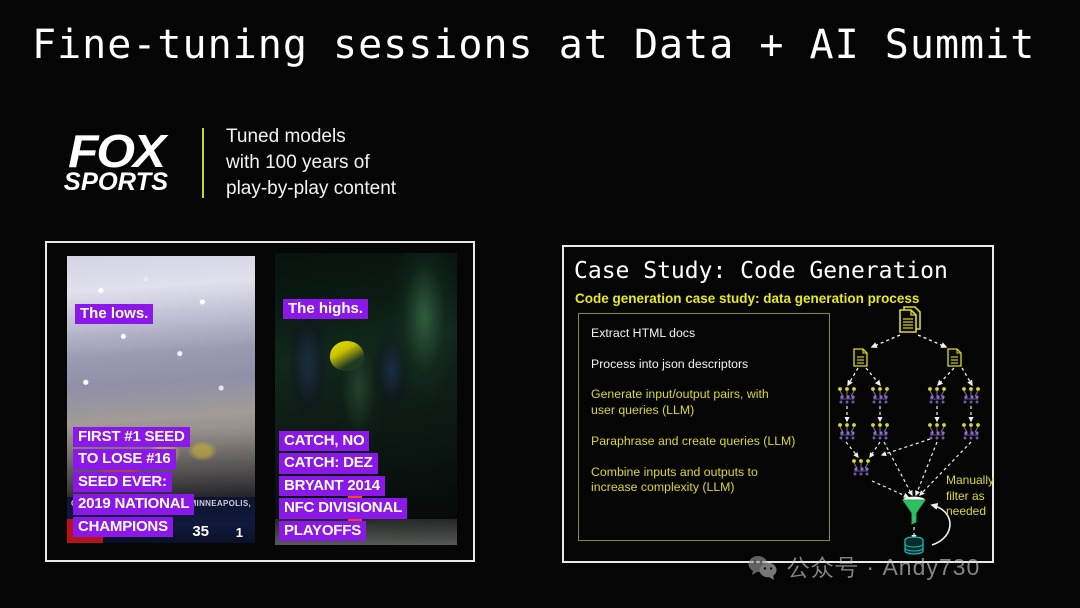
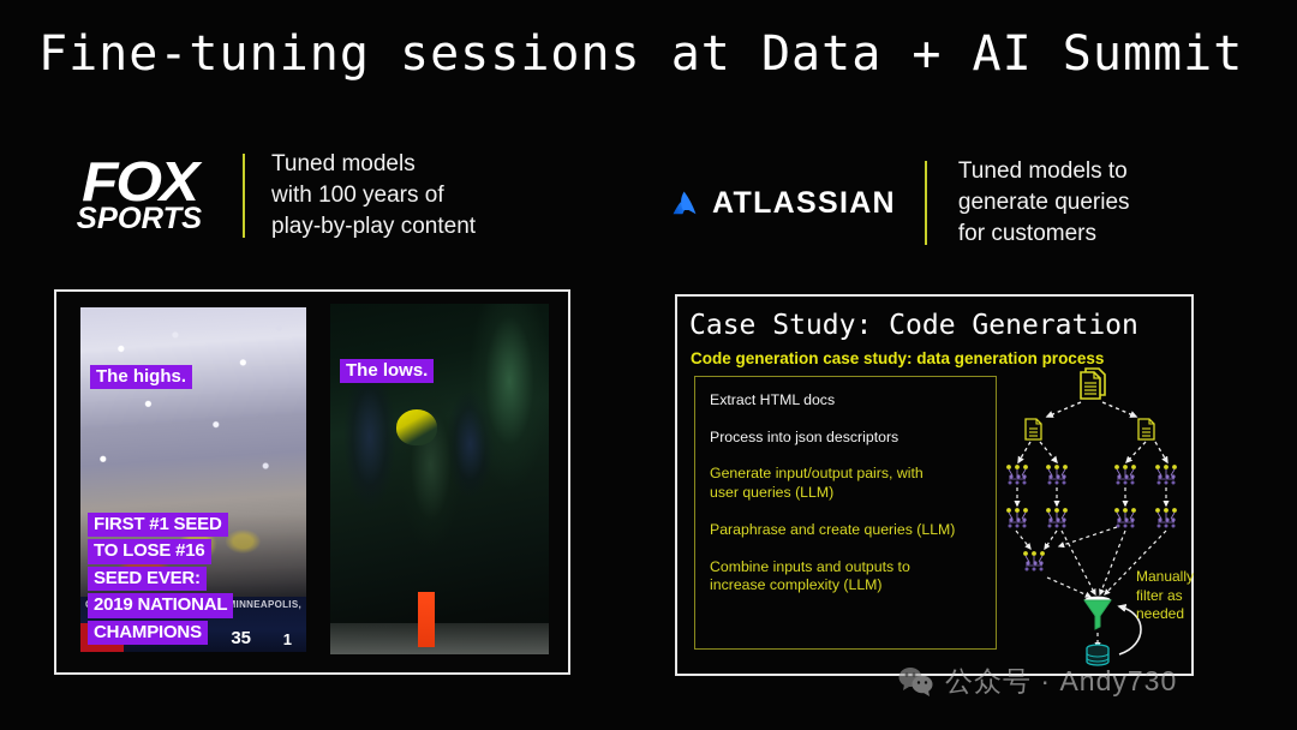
  Fine-tuning sessions at Data + AI Summit
  FOX
  SPORTS
  Tuned models
  with 100 years of
  play-by-play content
+ ATLASSIAN
+ Tuned models to
+ generate queries
+ for customers
  INNEAPOLIS,
  35
  1
- The lows.
+ The highs.
  FIRST #1 SEED
  TO LOSE #16
  SEED EVER:
  2019 NATIONAL
  CHAMPIONS
- The highs.
+ The lows.
- CATCH, NO
- CATCH: DEZ
- BRYANT 2014
- NFC DIVISIONAL
- PLAYOFFS
  Case Study: Code Generation
  Code generation case study: data generation process
  Extract HTML docs
  Process into json descriptors
  Generate input/output pairs, with
  user queries (LLM)
  Paraphrase and create queries (LLM)
  Combine inputs and outputs to
  increase complexity (LLM)
  Manually
  filter as
  needed
  公众号 · Andy730
